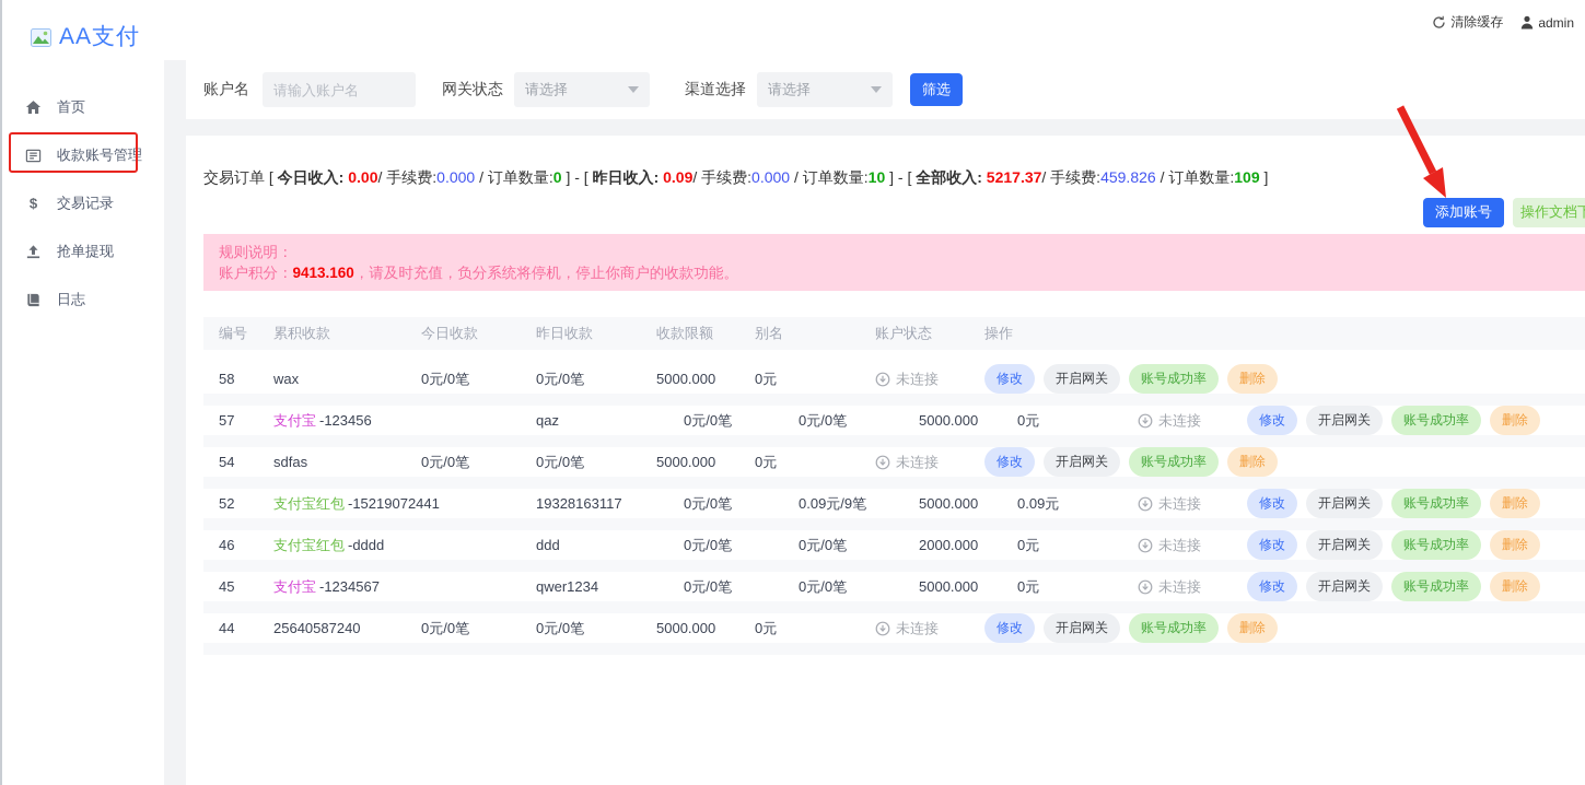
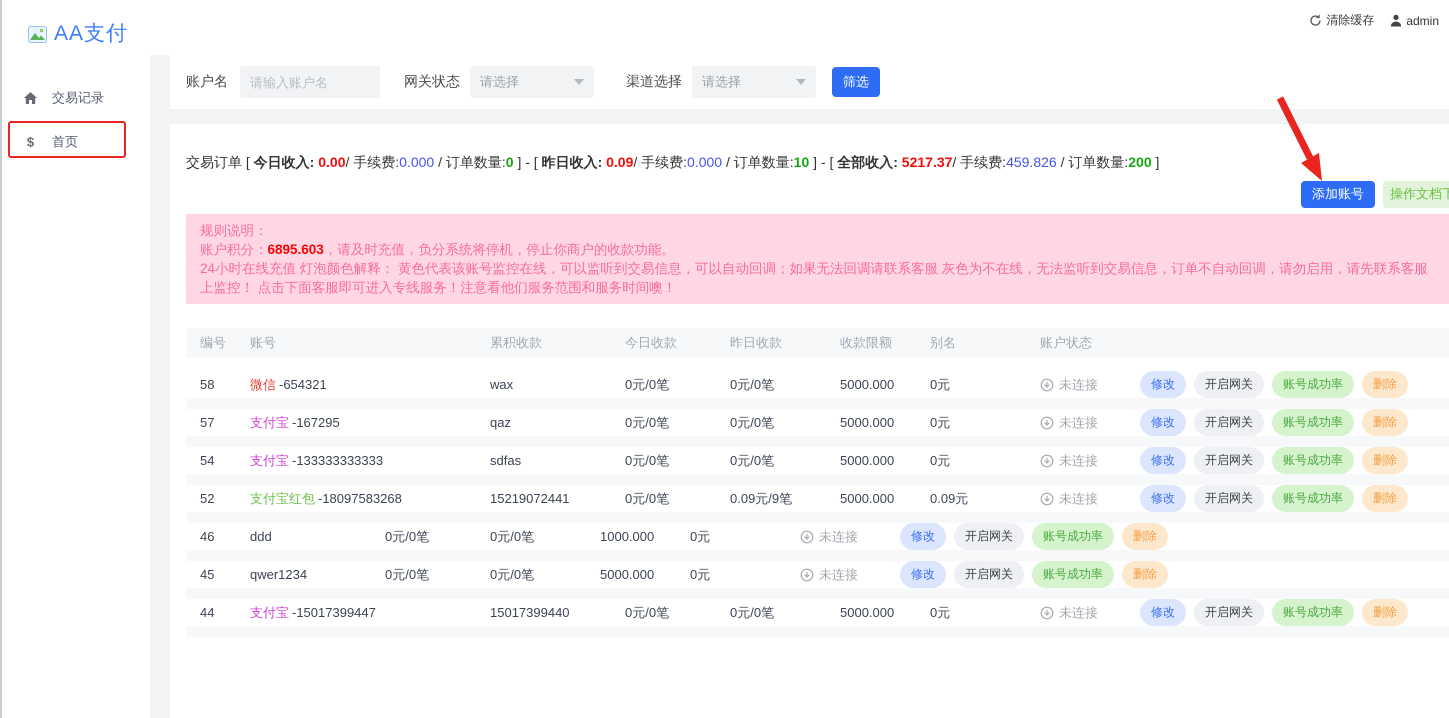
  AA支付
- 首页
+ 交易记录
- 收款账号管理
  $
- 交易记录
+ 首页
- 抢单提现
- 日志
  清除缓存
  admin
  账户名
  请输入账户名
  网关状态
  请选择
  渠道选择
  请选择
  筛选
- 交易订单 [ 今日收入: 0.00/ 手续费:0.000 / 订单数量:0 ] - [ 昨日收入: 0.09/ 手续费:0.000 / 订单数量:10 ] - [ 全部收入: 5217.37/ 手续费:459.826 / 订单数量:109 ]
+ 交易订单 [ 今日收入: 0.00/ 手续费:0.000 / 订单数量:0 ] - [ 昨日收入: 0.09/ 手续费:0.000 / 订单数量:10 ] - [ 全部收入: 5217.37/ 手续费:459.826 / 订单数量:200 ]
  添加账号
  规则说明：
- 账户积分：9413.160，请及时充值，负分系统将停机，停止你商户的收款功能。
+ 账户积分：6895.603，请及时充值，负分系统将停机，停止你商户的收款功能。
+ 24小时在线充值 灯泡颜色解释： 黄色代表该账号监控在线，可以监听到交易信息，可以自动回调；如果无法回调请联系客服 灰色为不在线，无法监听到交易信息，订单不自动回调，请勿启用，请先联系客服上监控！ 点击下面客服即可进入专线服务！注意看他们服务范围和服务时间噢！
  编号
+ 账号
  累积收款
  今日收款
  昨日收款
  收款限额
  别名
  账户状态
- 操作
  58
+ 微信 -654321
  wax
  0元/0笔
  0元/0笔
  5000.000
  0元
  未连接
  修改 开启网关 账号成功率 删除
  57
- 支付宝 -123456
+ 支付宝 -167295
  qaz
  0元/0笔
  0元/0笔
  5000.000
  0元
  未连接
  修改 开启网关 账号成功率 删除
  54
+ 支付宝 -133333333333
  sdfas
  0元/0笔
  0元/0笔
  5000.000
  0元
  未连接
  修改 开启网关 账号成功率 删除
  52
- 支付宝红包 -15219072441
+ 支付宝红包 -18097583268
- 19328163117
+ 15219072441
  0元/0笔
  0.09元/9笔
  5000.000
  0.09元
  未连接
  修改 开启网关 账号成功率 删除
  46
- 支付宝红包 -dddd
  ddd
  0元/0笔
  0元/0笔
- 2000.000
+ 1000.000
  0元
  未连接
  修改 开启网关 账号成功率 删除
  45
- 支付宝 -1234567
  qwer1234
  0元/0笔
  0元/0笔
  5000.000
  0元
  未连接
  修改 开启网关 账号成功率 删除
  44
+ 支付宝 -15017399447
- 25640587240
+ 15017399440
  0元/0笔
  0元/0笔
  5000.000
  0元
  未连接
  修改 开启网关 账号成功率 删除
